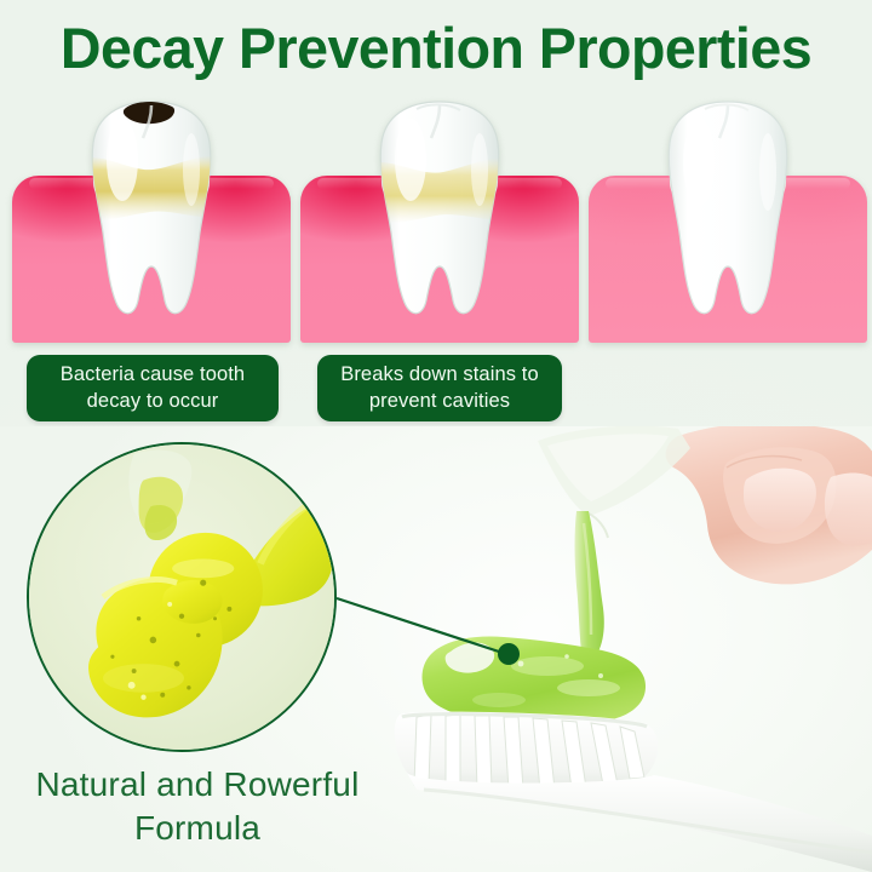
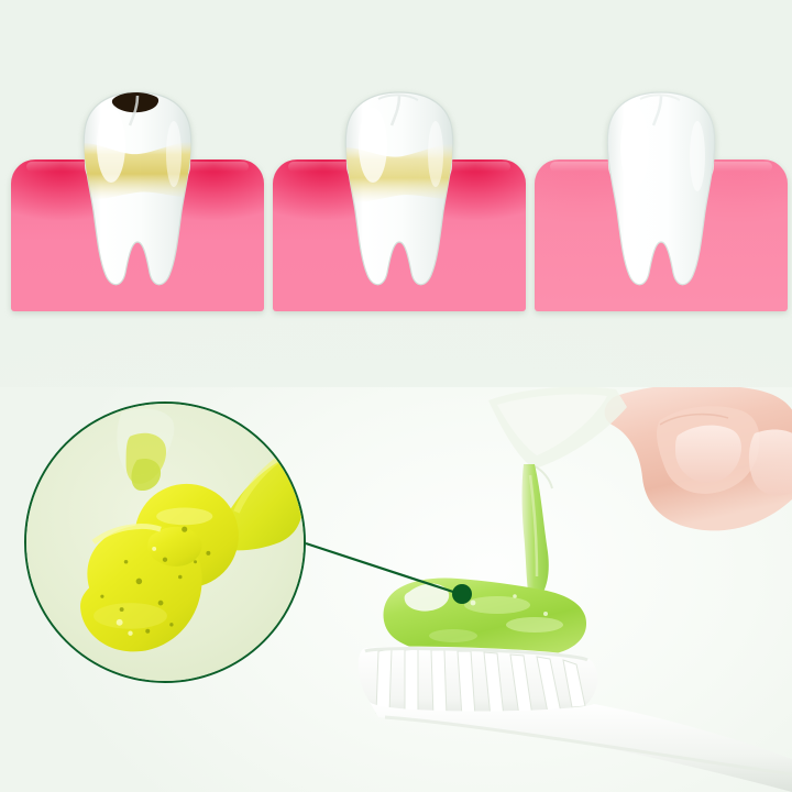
- Decay Prevention Properties
- Bacteria cause tooth decay to occur
- Breaks down stains to prevent cavities
- Natural and Rowerful
- Formula
